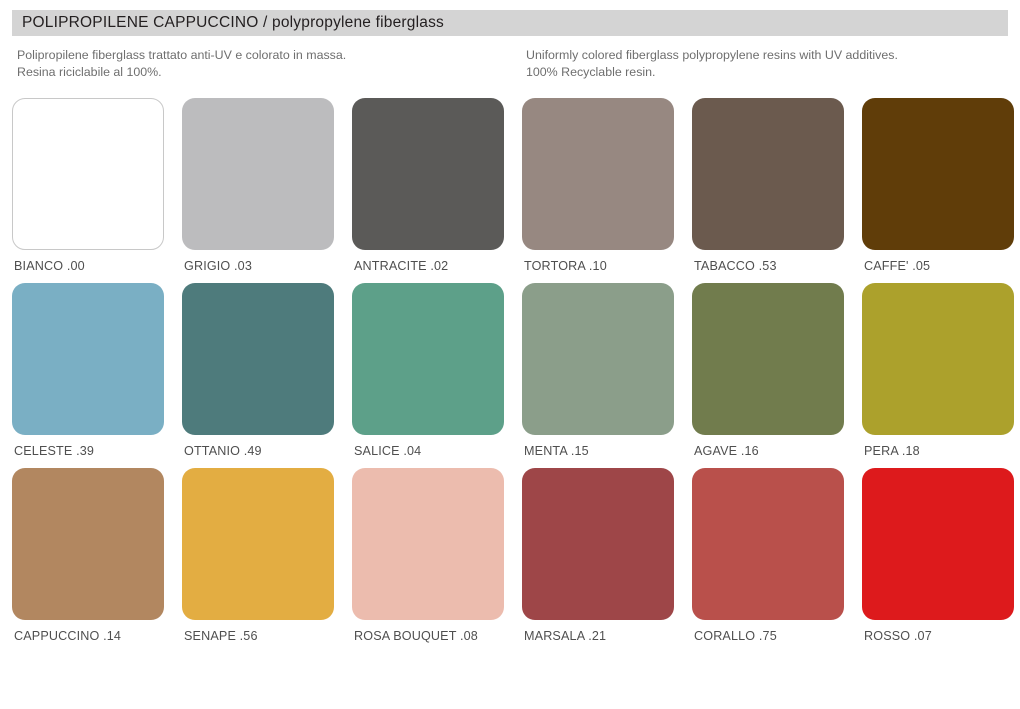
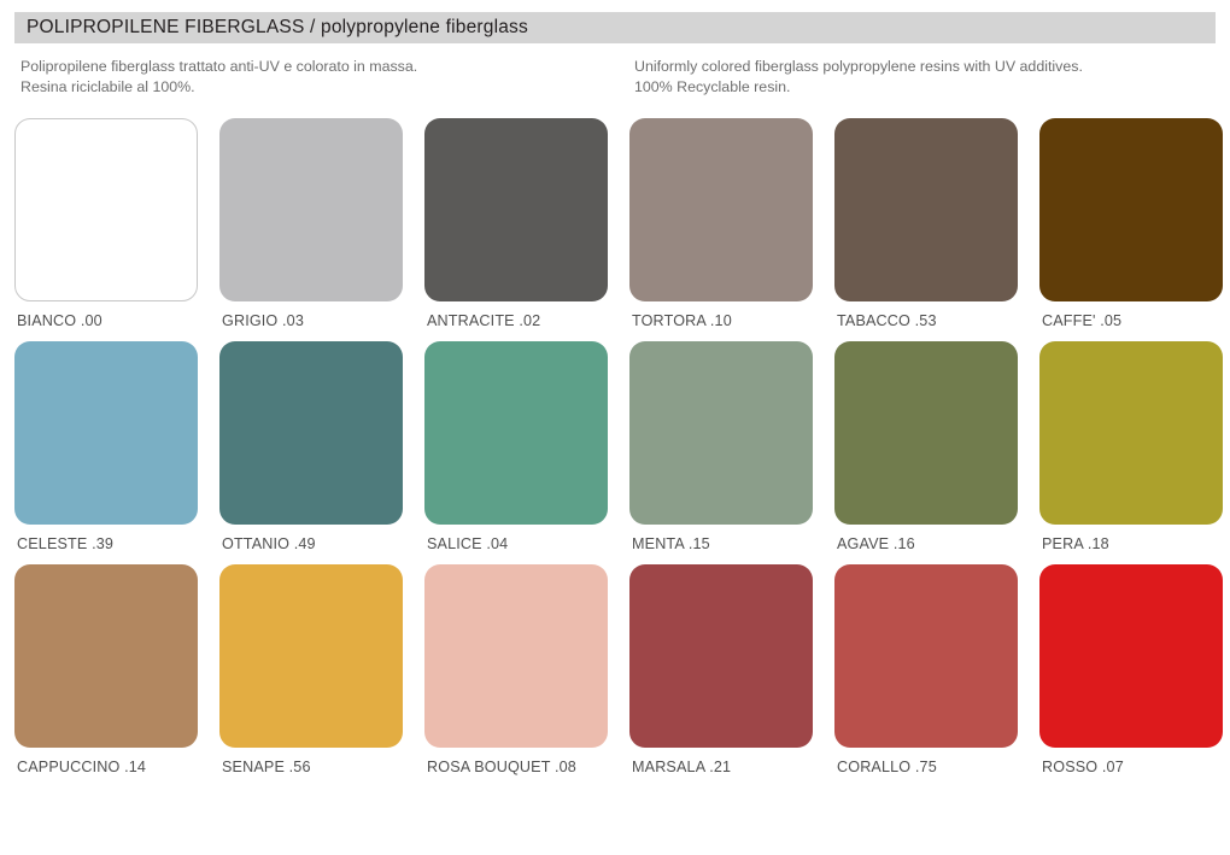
- POLIPROPILENE CAPPUCCINO / polypropylene fiberglass
+ POLIPROPILENE FIBERGLASS / polypropylene fiberglass
  Polipropilene fiberglass trattato anti-UV e colorato in massa.
  Resina riciclabile al 100%.
  Uniformly colored fiberglass polypropylene resins with UV additives.
  100% Recyclable resin.
  BIANCO .00
  GRIGIO .03
  ANTRACITE .02
  TORTORA .10
  TABACCO .53
  CAFFE' .05
  CELESTE .39
  OTTANIO .49
  SALICE .04
  MENTA .15
  AGAVE .16
  PERA .18
  CAPPUCCINO .14
  SENAPE .56
  ROSA BOUQUET .08
  MARSALA .21
  CORALLO .75
  ROSSO .07
